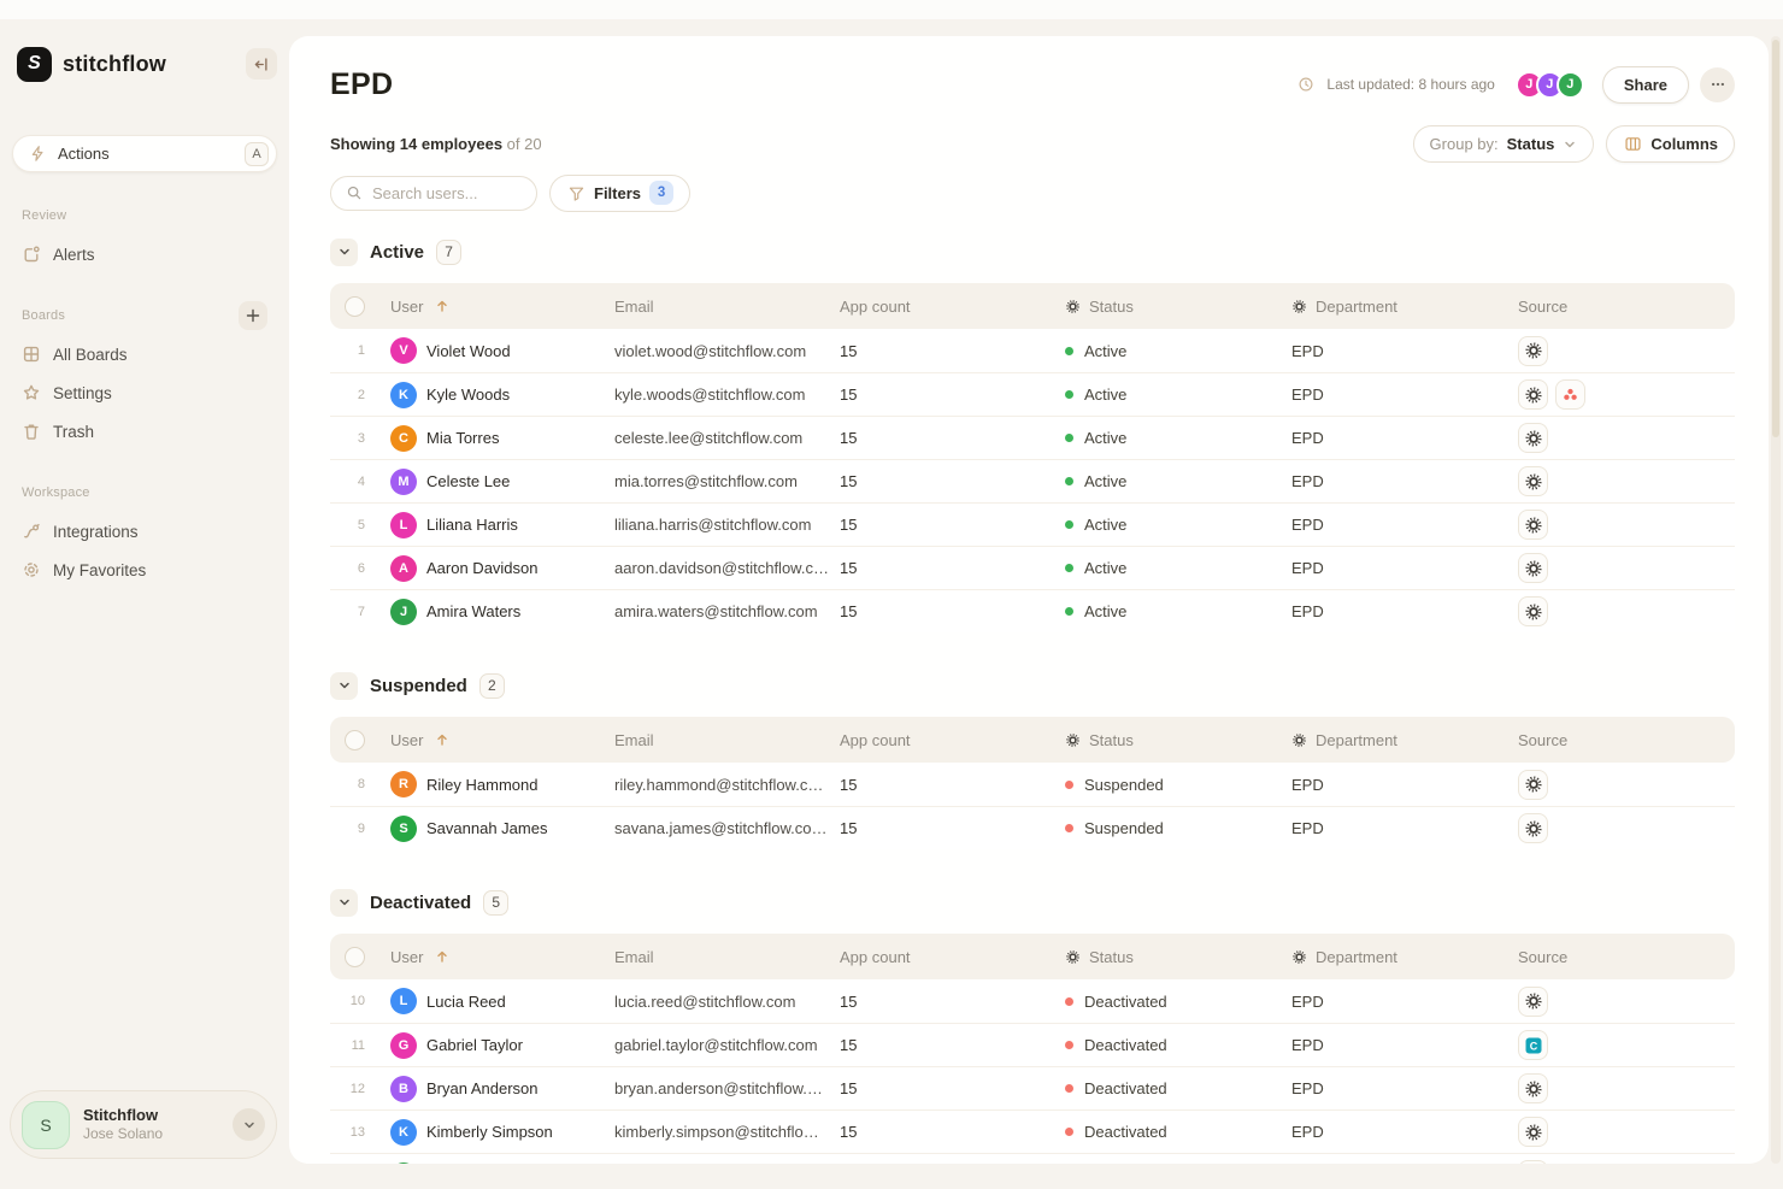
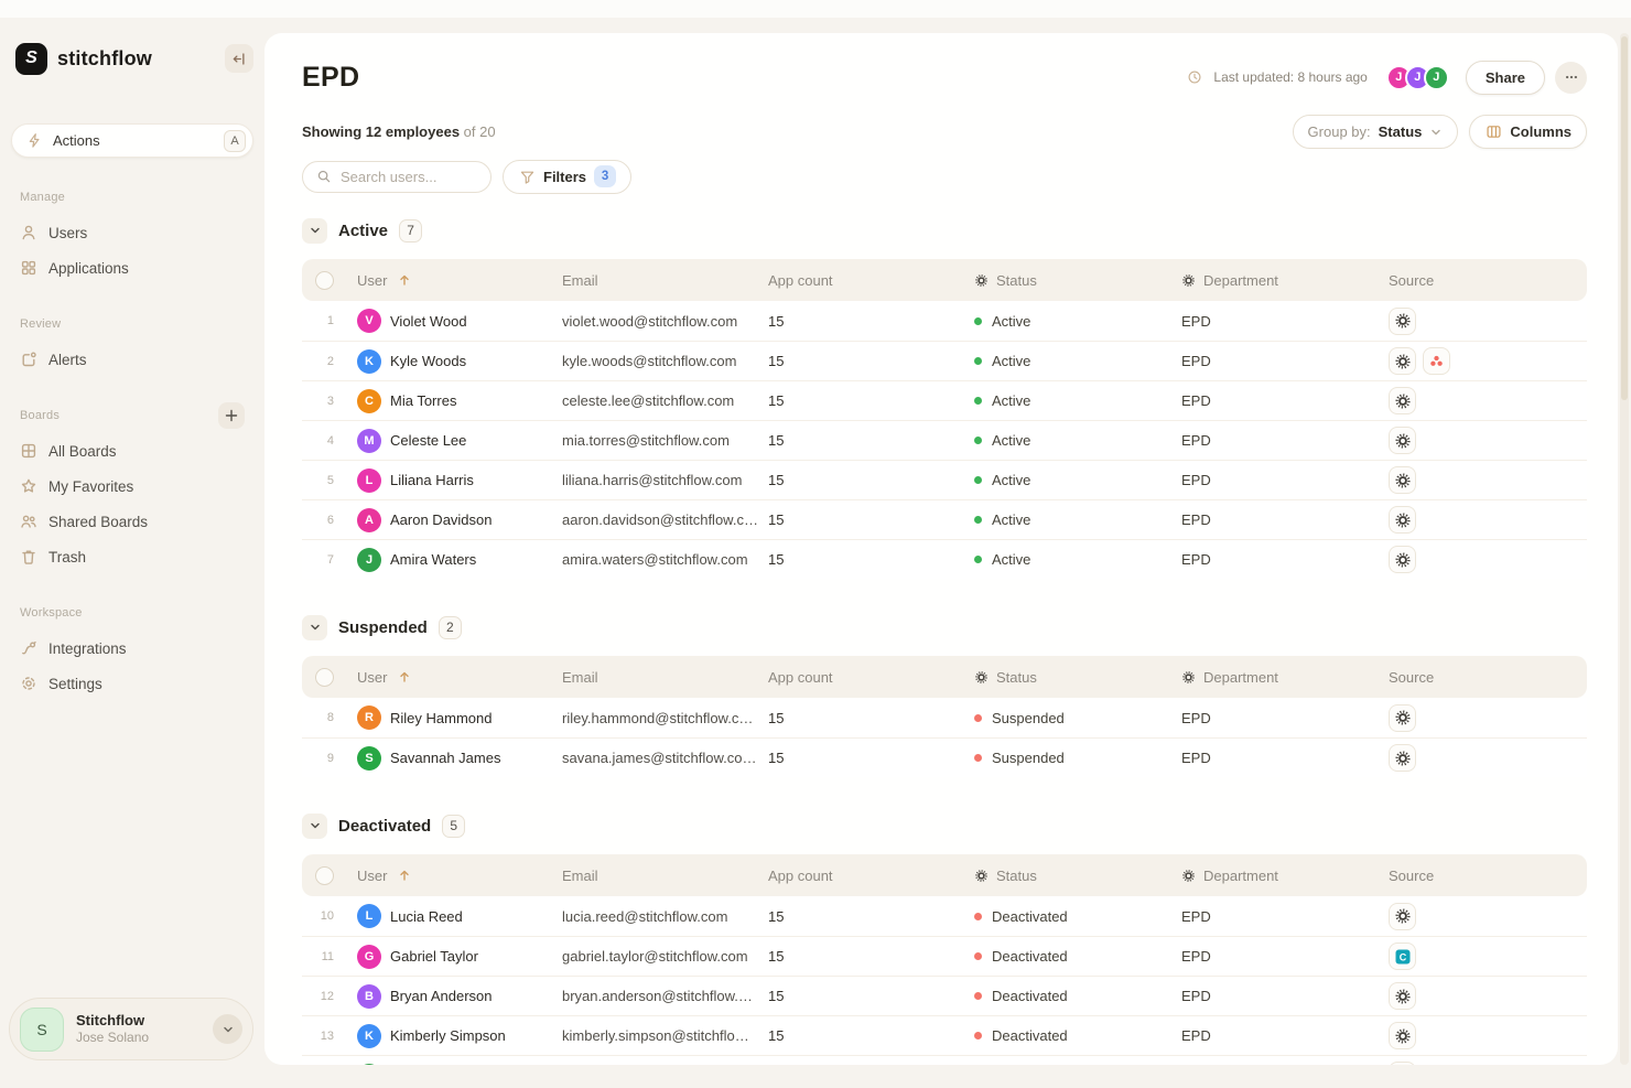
  S
  stitchflow
  Actions
  A
+ Manage
+ Users
+ Applications
  Review
  Alerts
  Boards
  All Boards
- Settings
+ My Favorites
+ Shared Boards
  Trash
  Workspace
  Integrations
- My Favorites
+ Settings
  S
  Stitchflow
  Jose Solano
  EPD
  Last updated: 8 hours ago
  J
  J
  J
  Share
- Showing 14 employees of 20
+ Showing 12 employees of 20
  Group by:
  Status
  Columns
  Search users...
  Filters
  3
  Active
  7
  User
  Email
  App count
  Status
  Department
  Source
  1
  V
  Violet Wood
  violet.wood@stitchflow.com
  15
  Active
  EPD
  2
  K
  Kyle Woods
  kyle.woods@stitchflow.com
  15
  Active
  EPD
  3
  C
  Mia Torres
  celeste.lee@stitchflow.com
  15
  Active
  EPD
  4
  M
  Celeste Lee
  mia.torres@stitchflow.com
  15
  Active
  EPD
  5
  L
  Liliana Harris
  liliana.harris@stitchflow.com
  15
  Active
  EPD
  6
  A
  Aaron Davidson
  aaron.davidson@stitchflow.c…
  15
  Active
  EPD
  7
  J
  Amira Waters
  amira.waters@stitchflow.com
  15
  Active
  EPD
  Suspended
  2
  User
  Email
  App count
  Status
  Department
  Source
  8
  R
  Riley Hammond
  riley.hammond@stitchflow.c…
  15
  Suspended
  EPD
  9
  S
  Savannah James
  savana.james@stitchflow.co…
  15
  Suspended
  EPD
  Deactivated
  5
  User
  Email
  App count
  Status
  Department
  Source
  10
  L
  Lucia Reed
  lucia.reed@stitchflow.com
  15
  Deactivated
  EPD
  11
  G
  Gabriel Taylor
  gabriel.taylor@stitchflow.com
  15
  Deactivated
  EPD
  C
  12
  B
  Bryan Anderson
  bryan.anderson@stitchflow.…
  15
  Deactivated
  EPD
  13
  K
  Kimberly Simpson
  kimberly.simpson@stitchflo…
  15
  Deactivated
  EPD
